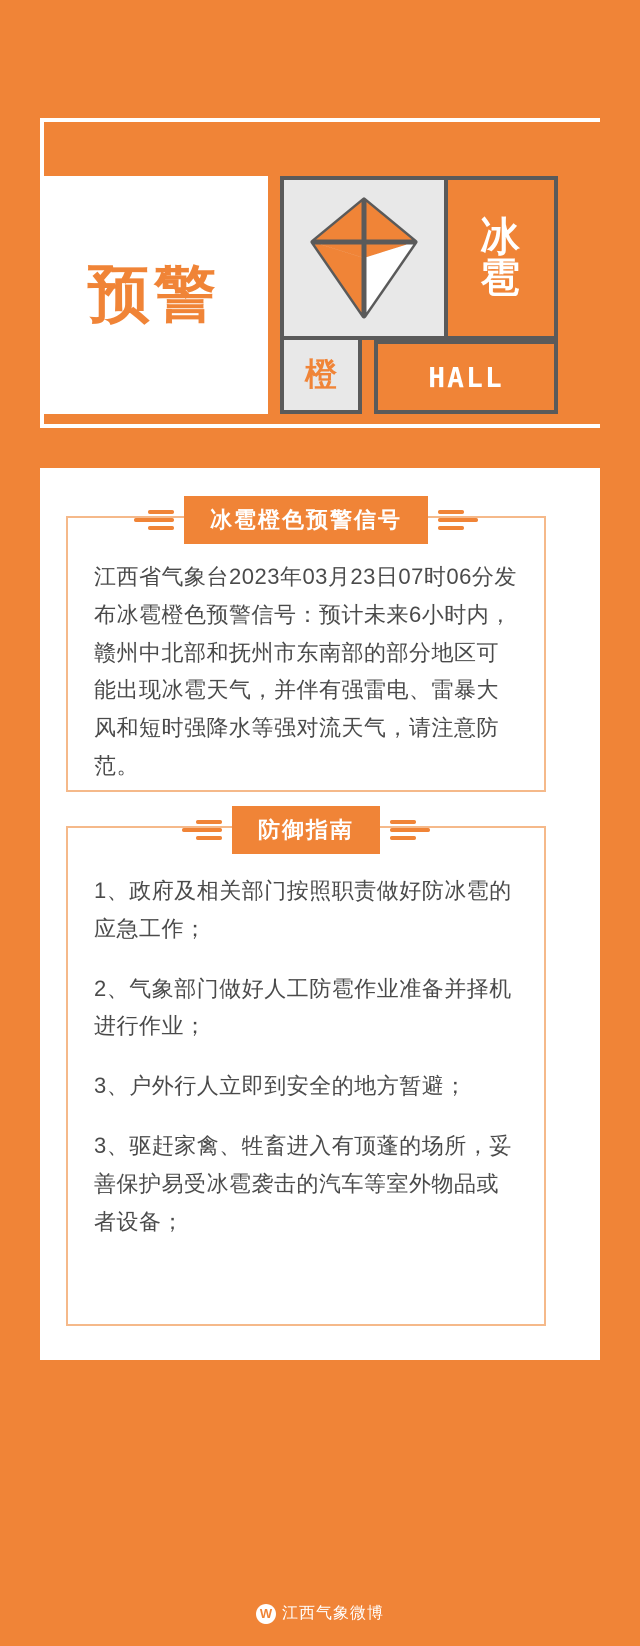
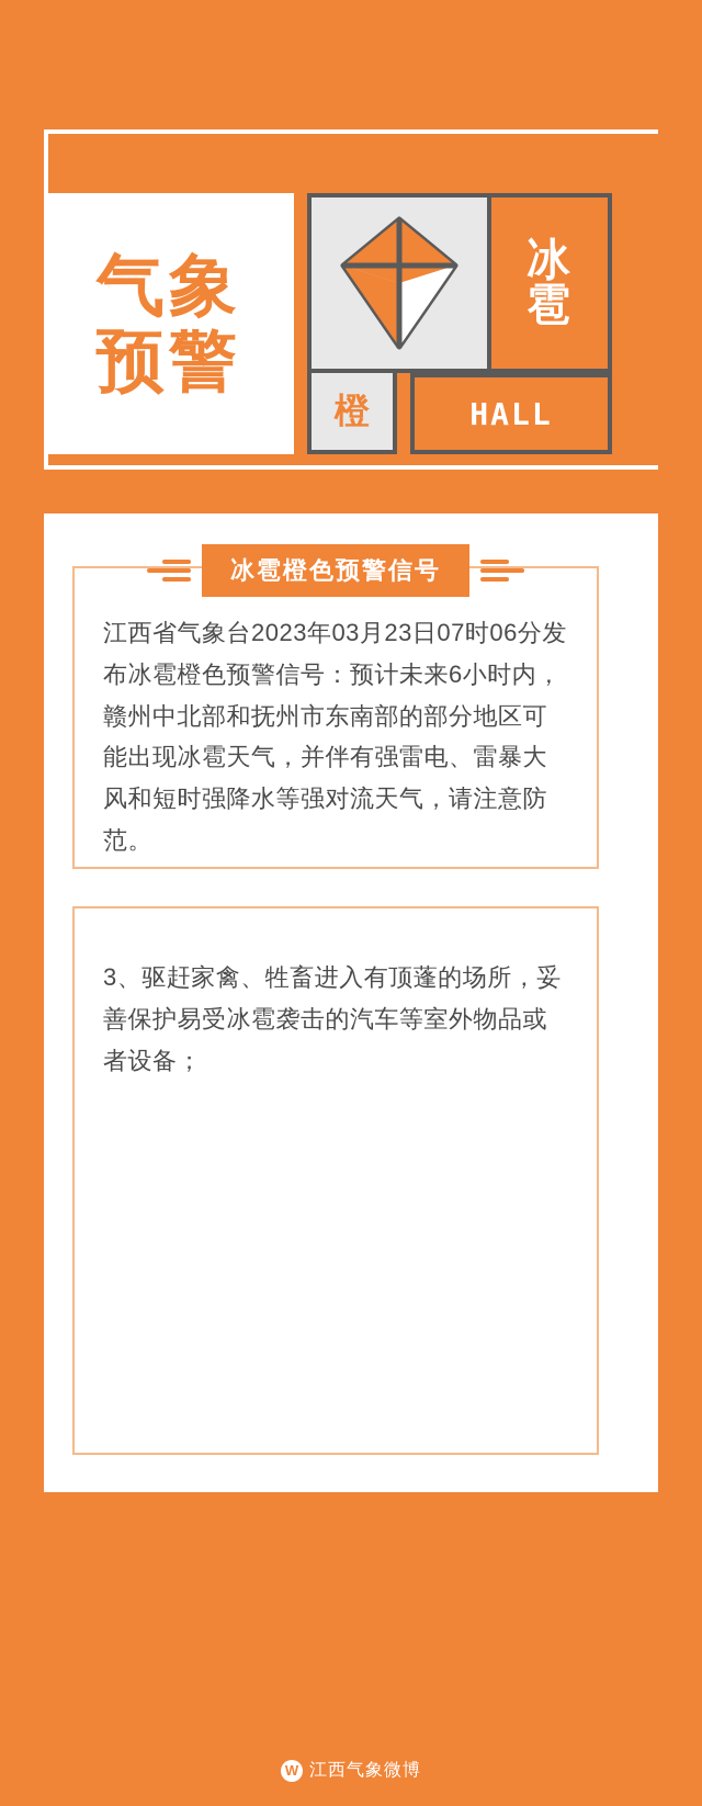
+ 气象
  预警
  冰
  雹
  橙
  HALL
  冰雹橙色预警信号
  江西省气象台2023年03月23日07时06分发布冰雹橙色预警信号：预计未来6小时内，赣州中北部和抚州市东南部的部分地区可能出现冰雹天气，并伴有强雷电、雷暴大风和短时强降水等强对流天气，请注意防范。
- 防御指南
- 1、政府及相关部门按照职责做好防冰雹的应急工作；
- 2、气象部门做好人工防雹作业准备并择机进行作业；
- 3、户外行人立即到安全的地方暂避；
  3、驱赶家禽、牲畜进入有顶蓬的场所，妥善保护易受冰雹袭击的汽车等室外物品或者设备；
  W
  江西气象微博
